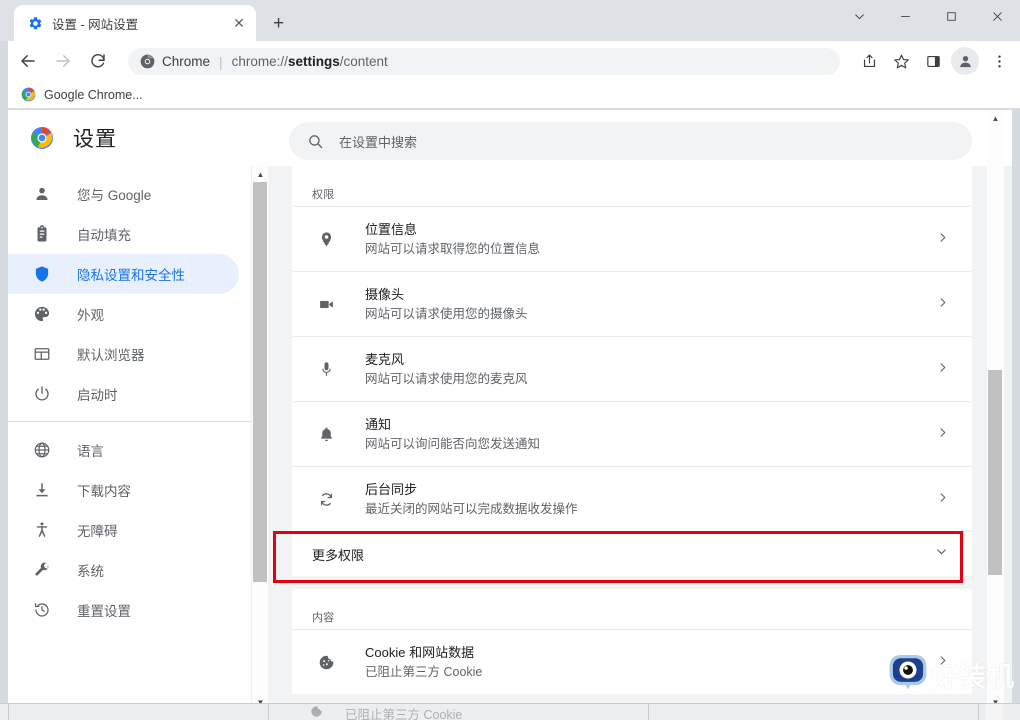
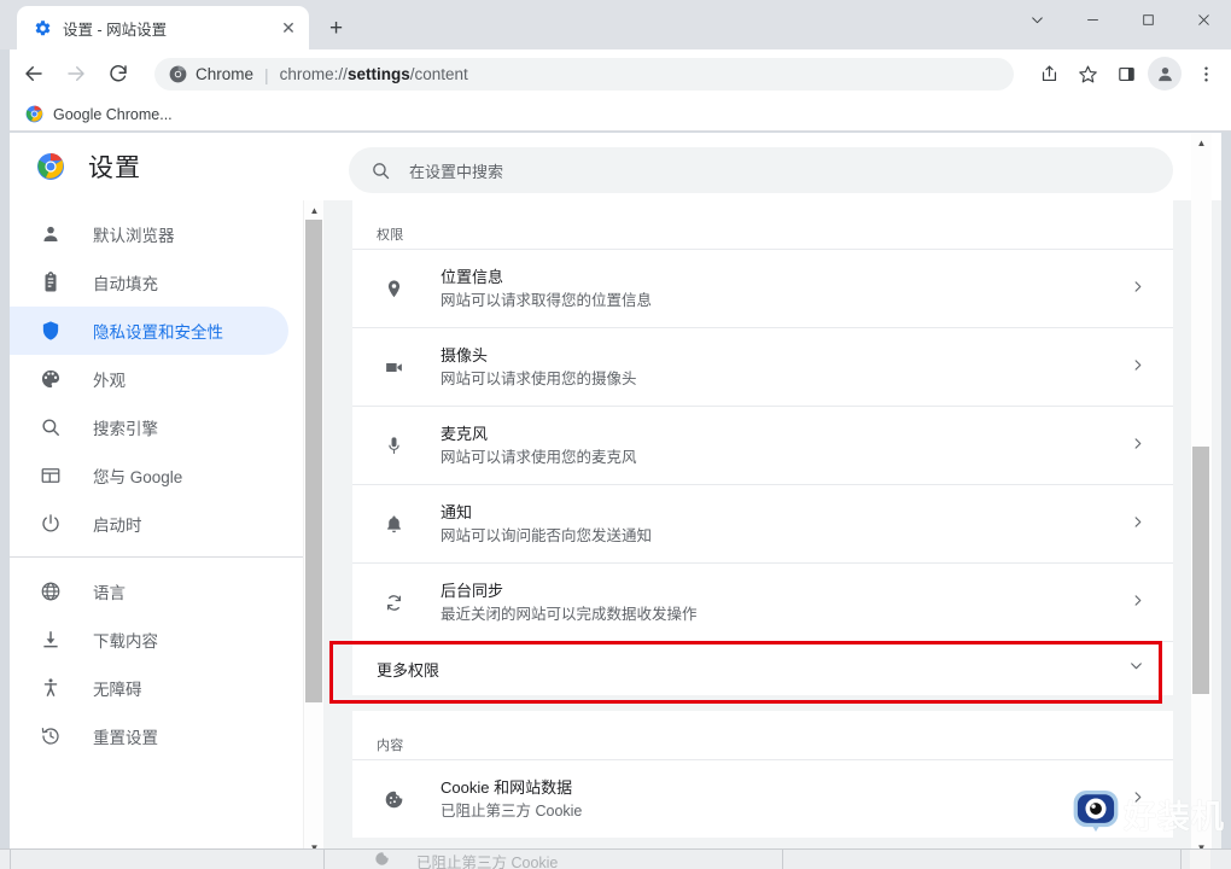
  设置 - 网站设置
  ✕
  +
  Chrome
  |
  chrome://settings/content
  Google Chrome...
  设置
  在设置中搜索
- 您与 Google
+ 默认浏览器
  自动填充
  隐私设置和安全性
  外观
+ 搜索引擎
- 默认浏览器
+ 您与 Google
  启动时
  语言
  下载内容
  无障碍
- 系统
  重置设置
  ▲
  权限
  位置信息
  网站可以请求取得您的位置信息
  摄像头
  网站可以请求使用您的摄像头
  麦克风
  网站可以请求使用您的麦克风
  通知
  网站可以询问能否向您发送通知
  后台同步
  最近关闭的网站可以完成数据收发操作
  更多权限
  内容
  Cookie 和网站数据
  已阻止第三方 Cookie
  ▲
  已阻止第三方 Cookie
  好装机
